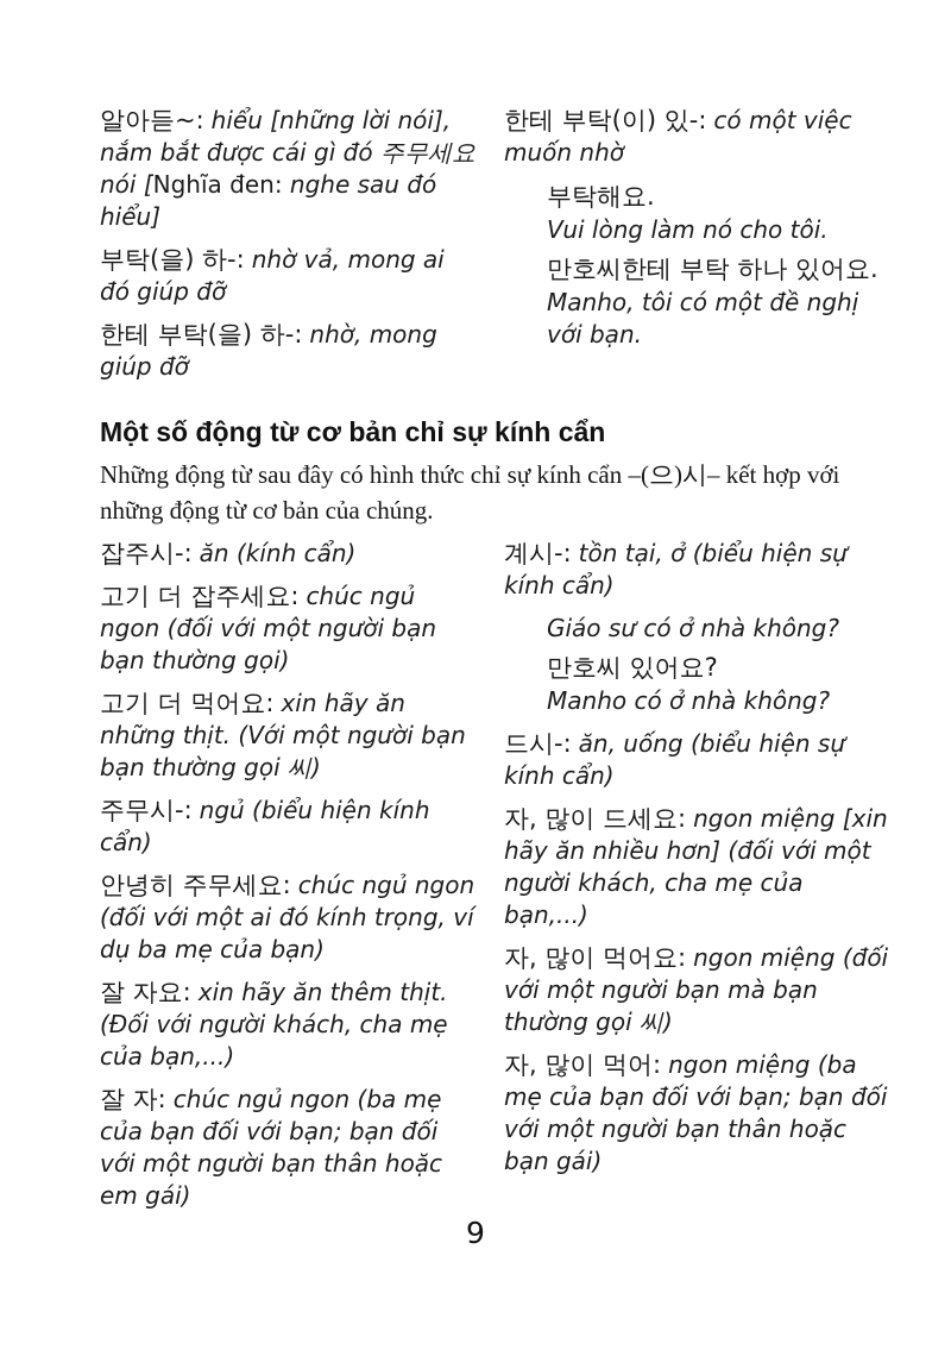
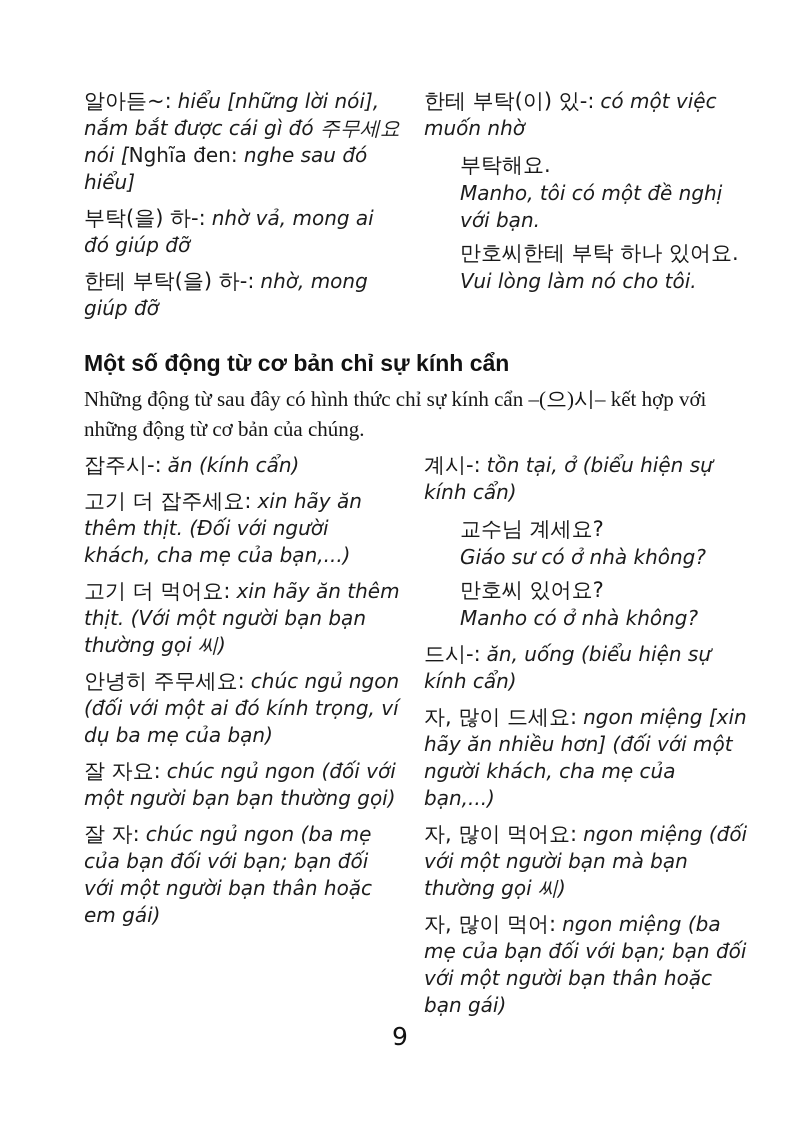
  알아듣~: hiểu [những lời nói], nắm bắt được cái gì đó 주무세요 nói [Nghĩa đen: nghe sau đó hiểu]
  부탁(을) 하-: nhờ vả, mong ai đó giúp đỡ
  한테 부탁(을) 하-: nhờ, mong giúp đỡ
  한테 부탁(이) 있-: có một việc muốn nhờ
  부탁해요.
- Vui lòng làm nó cho tôi.
+ Manho, tôi có một đề nghị với bạn.
  만호씨한테 부탁 하나 있어요.
- Manho, tôi có một đề nghị với bạn.
+ Vui lòng làm nó cho tôi.
  Một số động từ cơ bản chỉ sự kính cẩn
  Những động từ sau đây có hình thức chỉ sự kính cẩn –(으)시– kết hợp với những động từ cơ bản của chúng.
  잡주시-: ăn (kính cẩn)
- 고기 더 잡주세요: chúc ngủ ngon (đối với một người bạn bạn thường gọi)
+ 고기 더 잡주세요: xin hãy ăn thêm thịt. (Đối với người khách, cha mẹ của bạn,...)
- 고기 더 먹어요: xin hãy ăn những thịt. (Với một người bạn bạn thường gọi 씨)
+ 고기 더 먹어요: xin hãy ăn thêm thịt. (Với một người bạn bạn thường gọi 씨)
- 주무시-: ngủ (biểu hiện kính cẩn)
  안녕히 주무세요: chúc ngủ ngon (đối với một ai đó kính trọng, ví dụ ba mẹ của bạn)
- 잘 자요: xin hãy ăn thêm thịt. (Đối với người khách, cha mẹ của bạn,...)
+ 잘 자요: chúc ngủ ngon (đối với một người bạn bạn thường gọi)
  잘 자: chúc ngủ ngon (ba mẹ của bạn đối với bạn; bạn đối với một người bạn thân hoặc em gái)
  계시-: tồn tại, ở (biểu hiện sự kính cẩn)
+ 교수님 계세요?
  Giáo sư có ở nhà không?
  만호씨 있어요?
  Manho có ở nhà không?
  드시-: ăn, uống (biểu hiện sự kính cẩn)
  자, 많이 드세요: ngon miệng [xin hãy ăn nhiều hơn] (đối với một người khách, cha mẹ của bạn,...)
  자, 많이 먹어요: ngon miệng (đối với một người bạn mà bạn thường gọi 씨)
  자, 많이 먹어: ngon miệng (ba mẹ của bạn đối với bạn; bạn đối với một người bạn thân hoặc bạn gái)
  9
